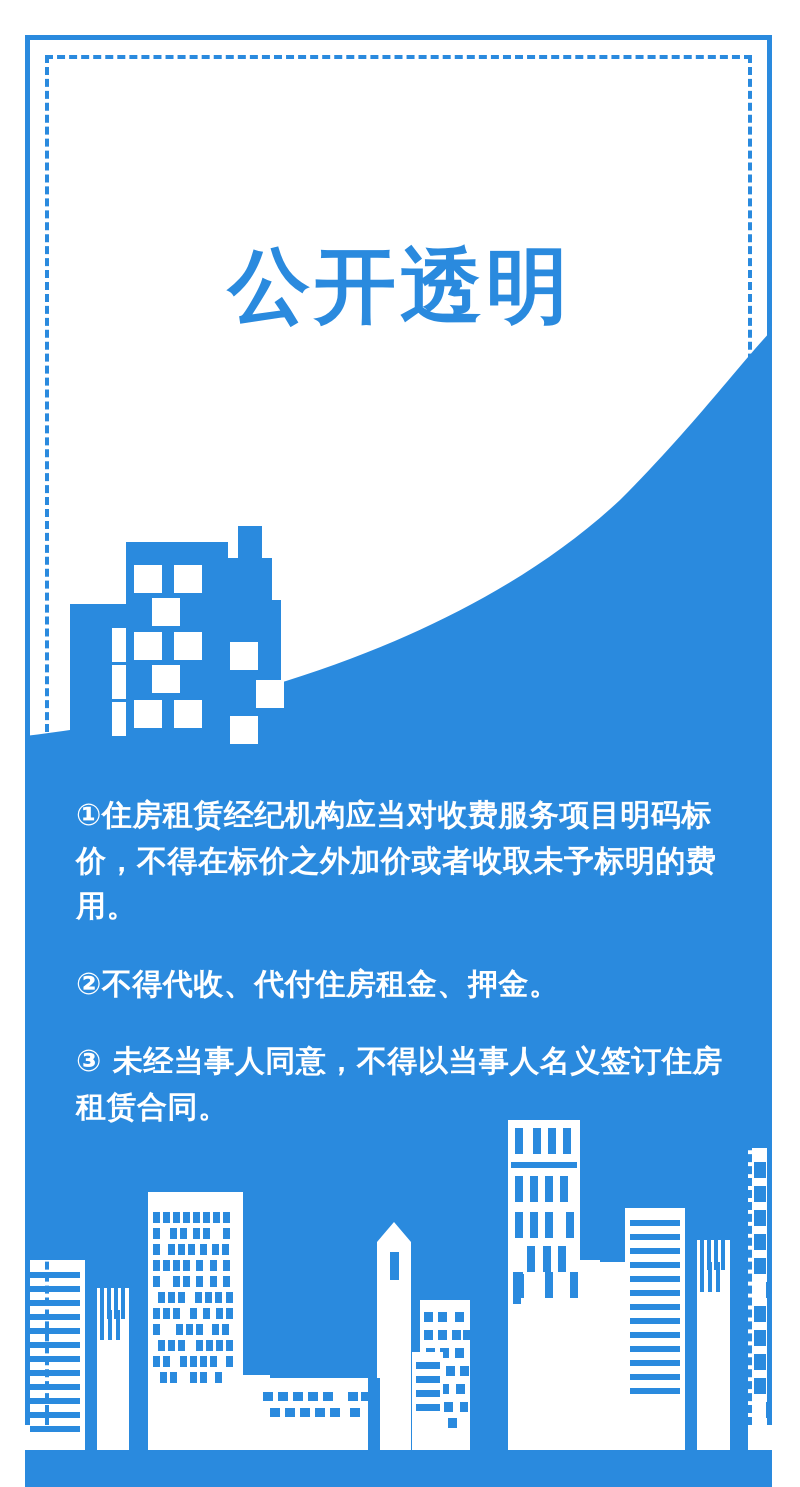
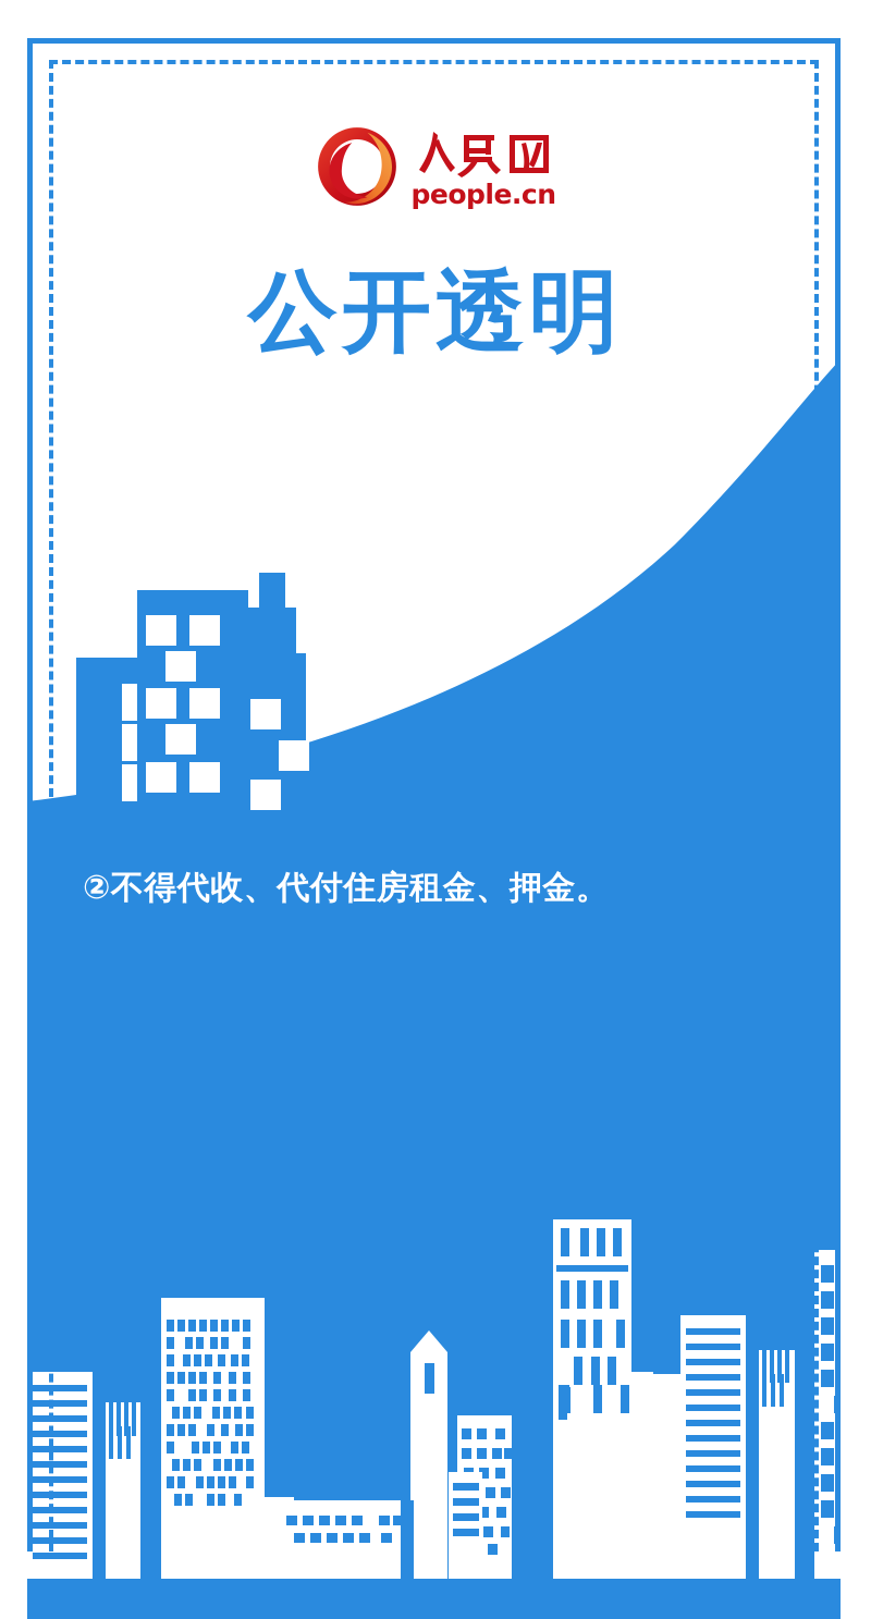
+ people.cn
  公开透明
- ①住房租赁经纪机构应当对收费服务项目明码标价，不得在标价之外加价或者收取未予标明的费用。
  ②不得代收、代付住房租金、押金。
- ③ 未经当事人同意，不得以当事人名义签订住房租赁合同。
